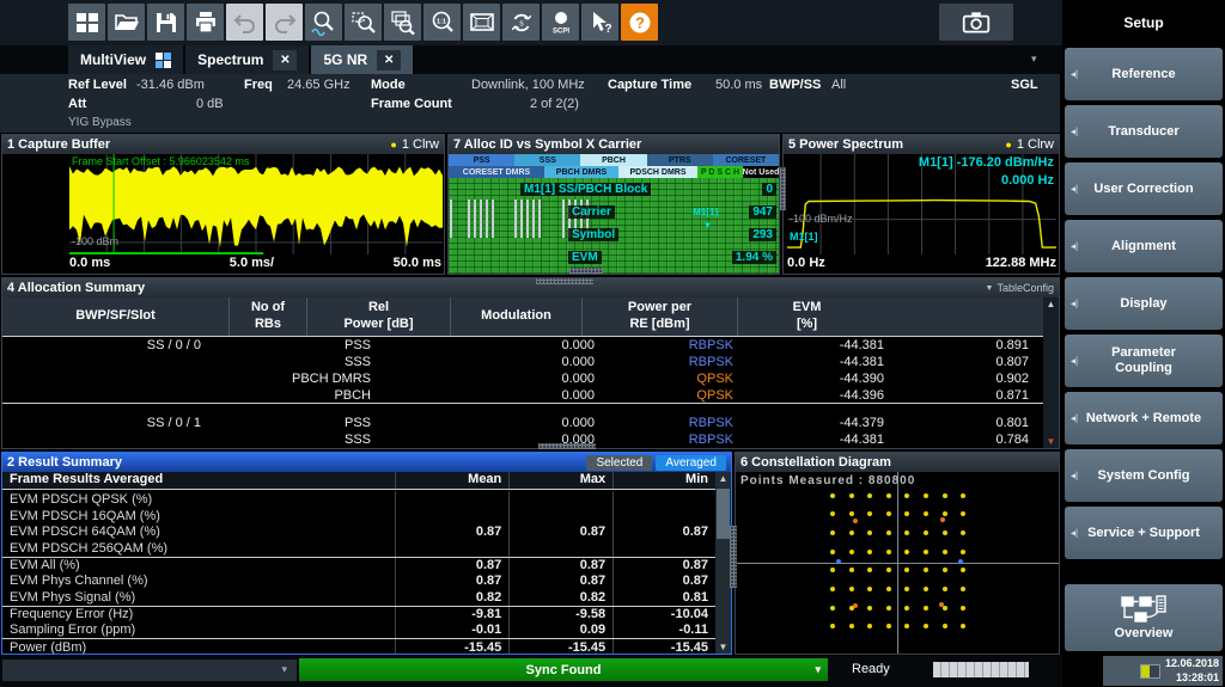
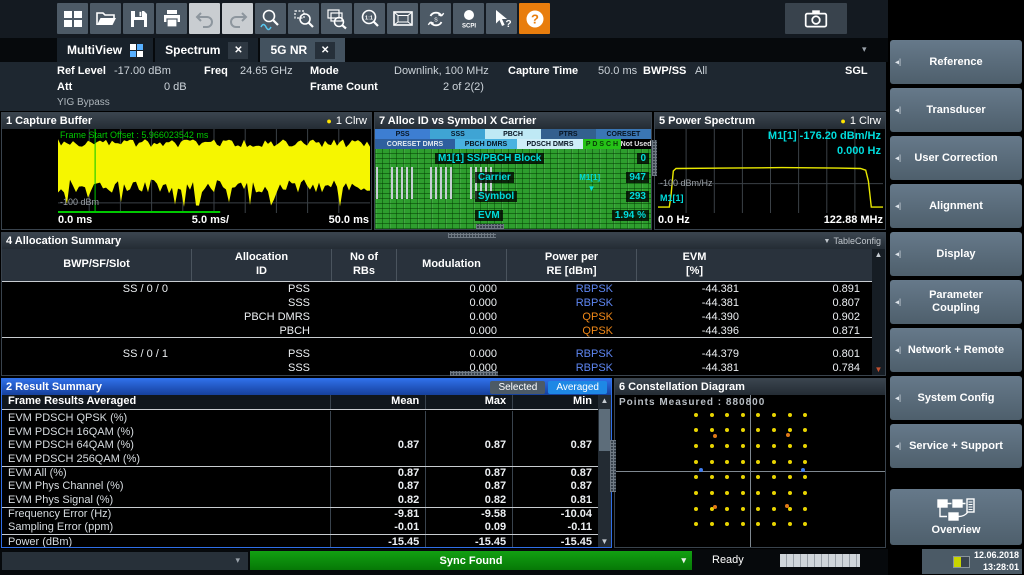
  ?
  ?
  MultiView
  Spectrum
  ✕
  5G NR
  ✕
  ▾
  Ref Level
- -31.46 dBm
+ -17.00 dBm
  Freq
  24.65 GHz
  Mode
  Downlink, 100 MHz
  Capture Time
  50.0 ms
  BWP/SS
  All
  SGL
  Att
  0 dB
  Frame Count
  2 of 2(2)
  YIG Bypass
  1 Capture Buffer
  ●
  1 Clrw
  Frame Start Offset : 5.966023542 ms
  -100 dBm
  0.0 ms
  5.0 ms/
  50.0 ms
  7 Alloc ID vs Symbol X Carrier
  M1[1] SS/PBCH Block
  0
  Carrier
  947
  Symbol
  293
  EVM
  1.94 %
  M1[1]
  ▼
  5 Power Spectrum
  ●
  1 Clrw
  -100 dBm/Hz
  M1[1]
  M1[1] -176.20 dBm/Hz
  0.000 Hz
  0.0 Hz
  122.88 MHz
  4 Allocation Summary
  TableConfig
  BWP/SF/Slot
+ Allocation
+ ID
  No of
  RBs
- Rel
- Power [dB]
  Modulation
  Power per
  RE [dBm]
  EVM
  [%]
  SS / 0 / 0
  PSS
  0.000
  RBPSK
  -44.381
  0.891
  SSS
  0.000
  RBPSK
  -44.381
  0.807
  PBCH DMRS
  0.000
  QPSK
  -44.390
  0.902
  PBCH
  0.000
  QPSK
  -44.396
  0.871
  SS / 0 / 1
  PSS
  0.000
  RBPSK
  -44.379
  0.801
  SSS
  0.000
  RBPSK
  -44.381
  0.784
  ▲
  ▼
  2 Result Summary
  Selected
  Averaged
  Frame Results Averaged
  Mean
  Max
  Min
  EVM PDSCH QPSK (%)
  EVM PDSCH 16QAM (%)
  EVM PDSCH 64QAM (%)
  0.87
  0.87
  0.87
  EVM PDSCH 256QAM (%)
  EVM All (%)
  0.87
  0.87
  0.87
  EVM Phys Channel (%)
  0.87
  0.87
  0.87
  EVM Phys Signal (%)
  0.82
  0.82
  0.81
  Frequency Error (Hz)
  -9.81
  -9.58
  -10.04
  Sampling Error (ppm)
  -0.01
  0.09
  -0.11
  Power (dBm)
  -15.45
  -15.45
  -15.45
  ▲
  ▼
  6 Constellation Diagram
  Points Measured : 880800
  ▾
  Sync Found
  ▾
  Ready
- Setup
  ◂|
  Reference
  ◂|
  Transducer
  ◂|
  User Correction
  ◂|
  Alignment
  ◂|
  Display
  ◂|
  Parameter Coupling
  ◂|
  Network + Remote
  ◂|
  System Config
  ◂|
  Service + Support
  Overview
  12.06.2018
  13:28:01
